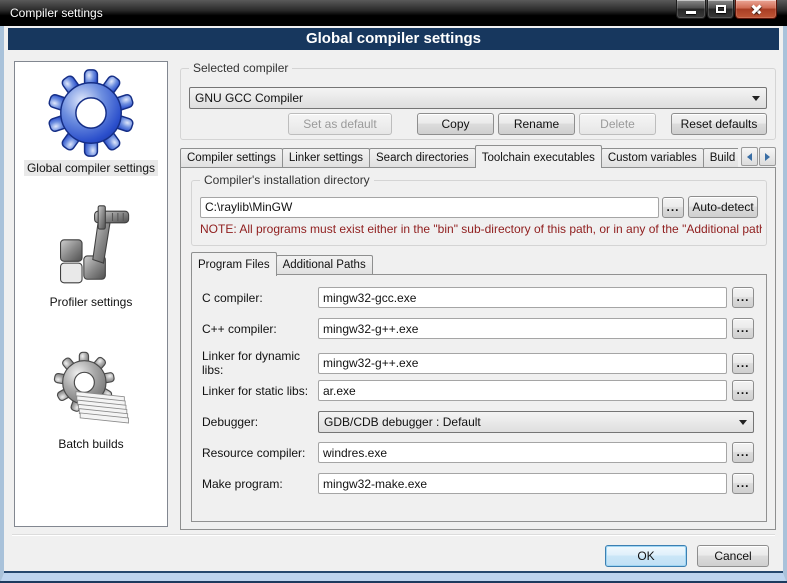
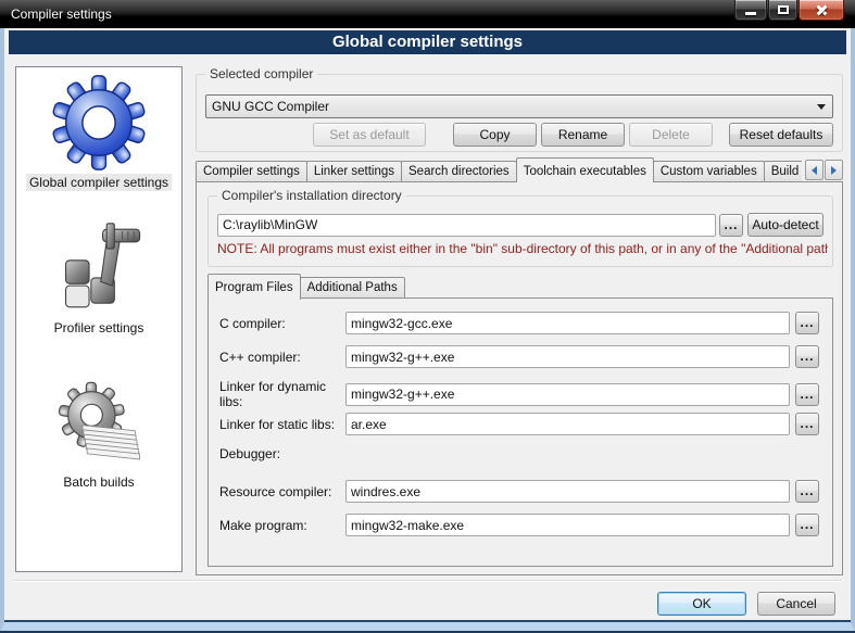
  Compiler settings
  Global compiler settings
  Global compiler settings
  Profiler settings
  Batch builds
  Selected compiler
  GNU GCC Compiler
  Set as default
  Copy
  Rename
  Delete
  Reset defaults
  Compiler settings
  Linker settings
  Search directories
  Toolchain executables
  Custom variables
  Compiler's installation directory
  C:\raylib\MinGW
  ...
  Auto-detect
  NOTE: All programs must exist either in the "bin" sub-directory of this path, or in any of the "Additional pat
  Program Files
  Additional Paths
  C compiler:
  mingw32-gcc.exe
  ...
  C++ compiler:
  mingw32-g++.exe
  ...
  Linker for dynamic libs:
  mingw32-g++.exe
  ...
  Linker for static libs:
  ar.exe
  ...
  Debugger:
- GDB/CDB debugger : Default
  Resource compiler:
  windres.exe
  ...
  Make program:
  mingw32-make.exe
  ...
  OK
  Cancel
